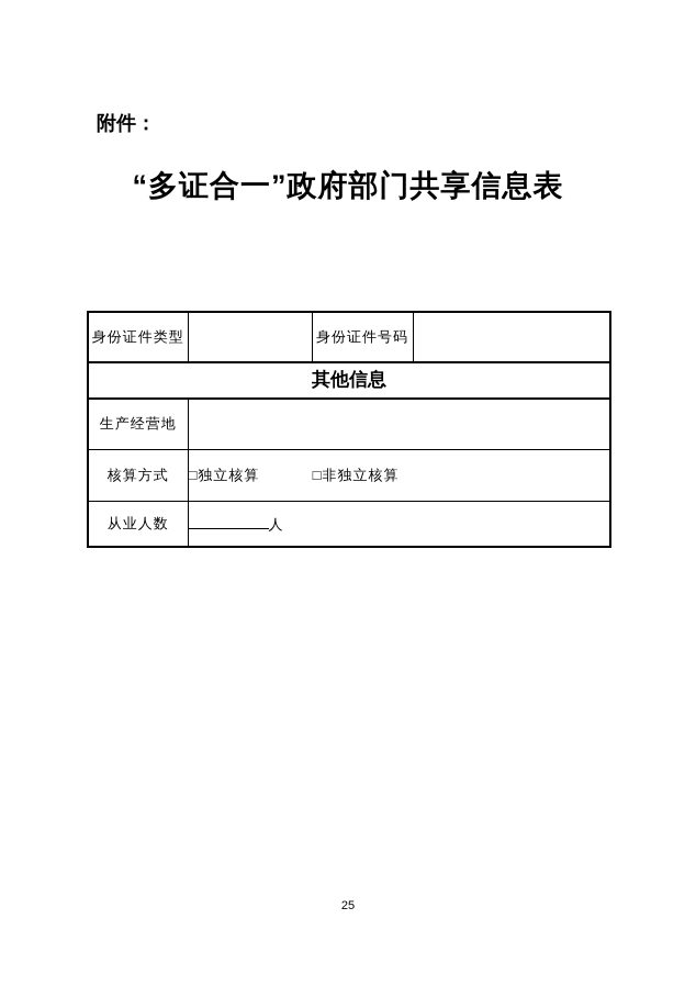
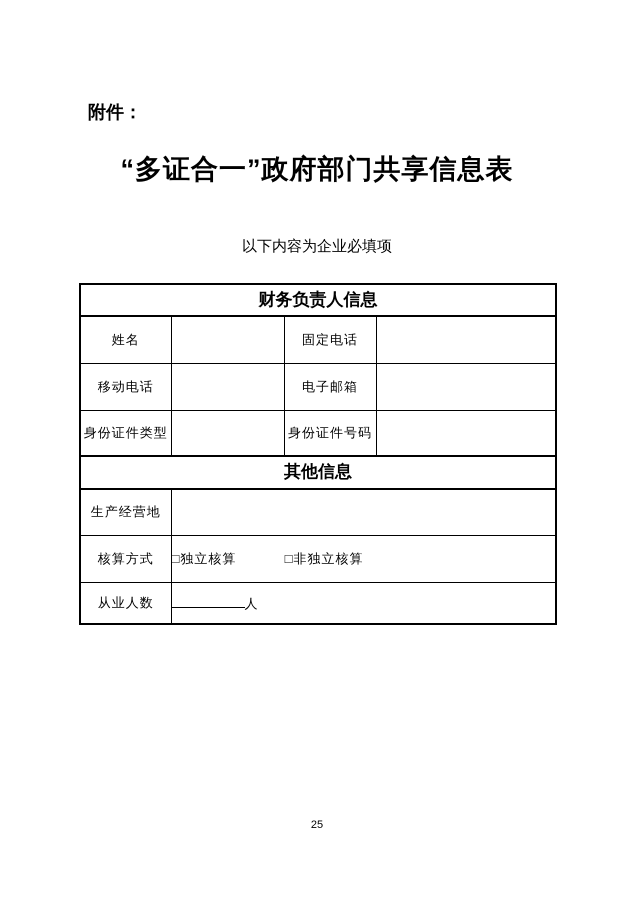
  附件：
  “多证合一”政府部门共享信息表
+ 以下内容为企业必填项
+ 财务负责人信息
+ 姓名		固定电话
+ 移动电话		电子邮箱
  身份证件类型		身份证件号码
  其他信息
  生产经营地
  核算方式	□独立核算 □非独立核算
  从业人数	人
  25
